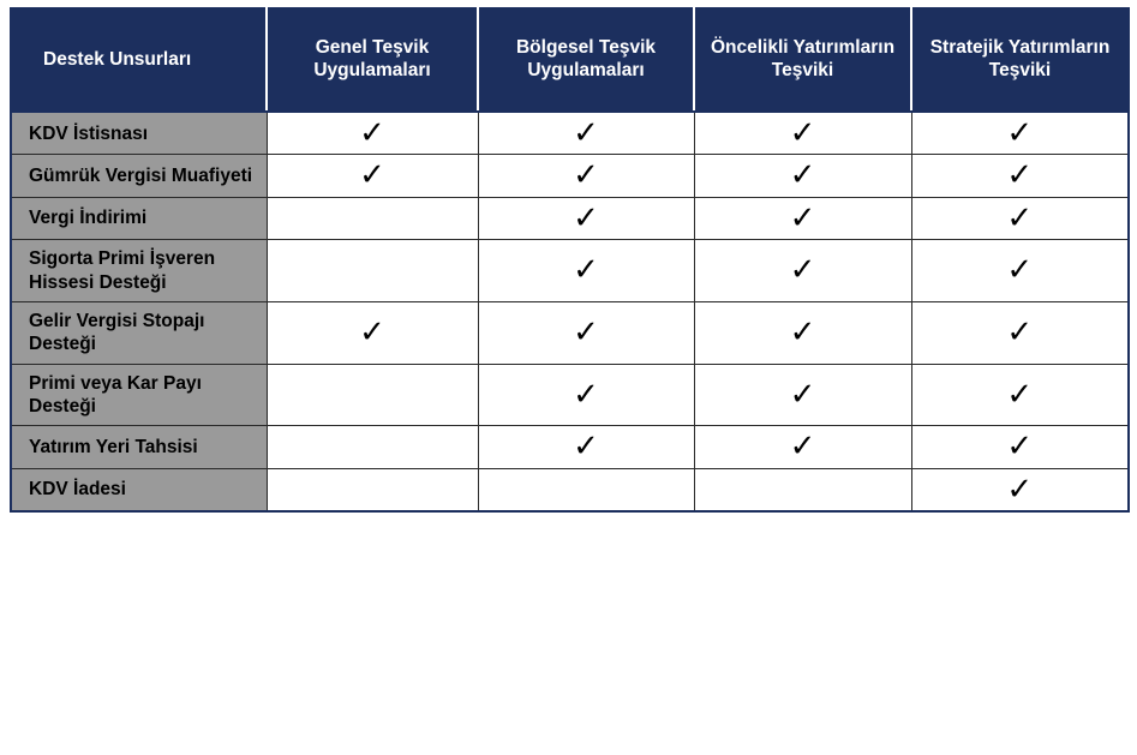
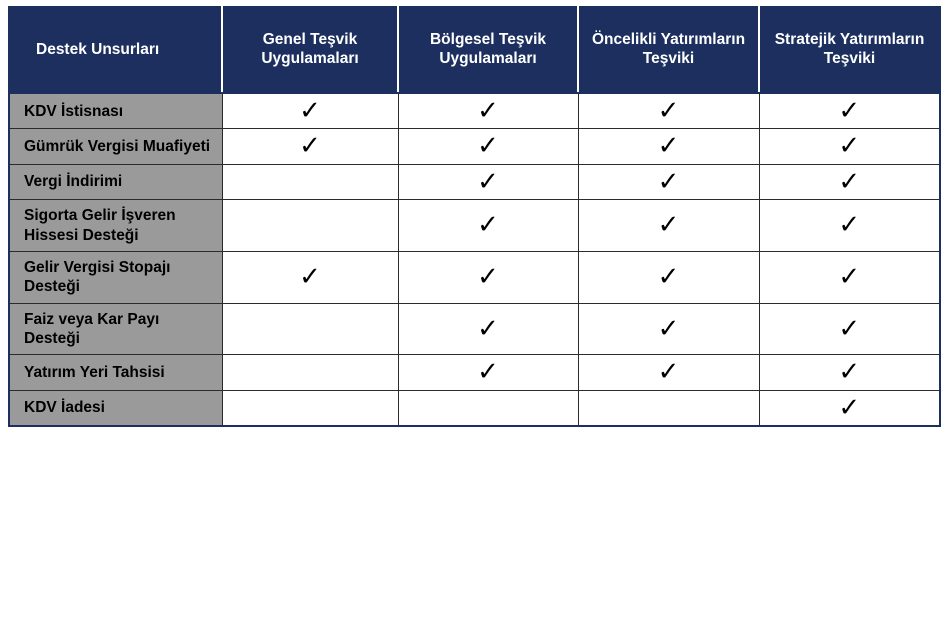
  Destek Unsurları	Genel Teşvik Uygulamaları	Bölgesel Teşvik Uygulamaları	Öncelikli Yatırımların Teşviki	Stratejik Yatırımların Teşviki
  KDV İstisnası	✓	✓	✓	✓
  Gümrük Vergisi Muafiyeti	✓	✓	✓	✓
  Vergi İndirimi		✓	✓	✓
- Sigorta Primi İşveren Hissesi Desteği		✓	✓	✓
+ Sigorta Gelir İşveren Hissesi Desteği		✓	✓	✓
  Gelir Vergisi Stopajı Desteği	✓	✓	✓	✓
- Primi veya Kar Payı Desteği		✓	✓	✓
+ Faiz veya Kar Payı Desteği		✓	✓	✓
  Yatırım Yeri Tahsisi		✓	✓	✓
  KDV İadesi				✓
